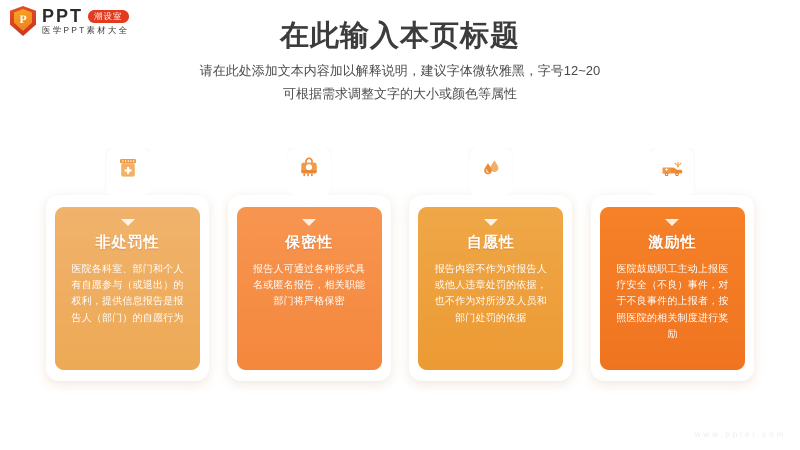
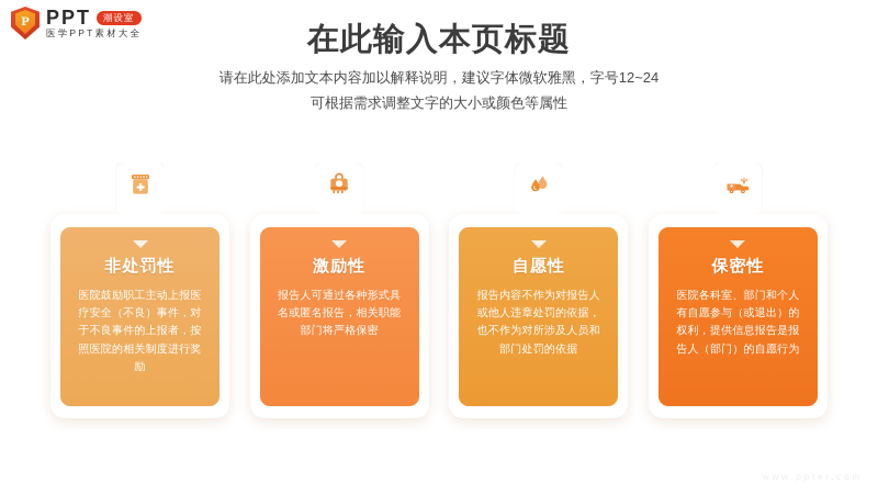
  P
  PPT
  潮设室
  医学PPT素材大全
  在此输入本页标题
- 请在此处添加文本内容加以解释说明，建议字体微软雅黑，字号12~20
+ 请在此处添加文本内容加以解释说明，建议字体微软雅黑，字号12~24
  可根据需求调整文字的大小或颜色等属性
  非处罚性
- 医院各科室、部门和个人有自愿参与（或退出）的权利，提供信息报告是报告人（部门）的自愿行为
+ 医院鼓励职工主动上报医疗安全（不良）事件，对于不良事件的上报者，按照医院的相关制度进行奖励
- 保密性
+ 激励性
  报告人可通过各种形式具名或匿名报告，相关职能部门将严格保密
  自愿性
  报告内容不作为对报告人或他人违章处罚的依据，也不作为对所涉及人员和部门处罚的依据
- 激励性
+ 保密性
- 医院鼓励职工主动上报医疗安全（不良）事件，对于不良事件的上报者，按照医院的相关制度进行奖励
+ 医院各科室、部门和个人有自愿参与（或退出）的权利，提供信息报告是报告人（部门）的自愿行为
